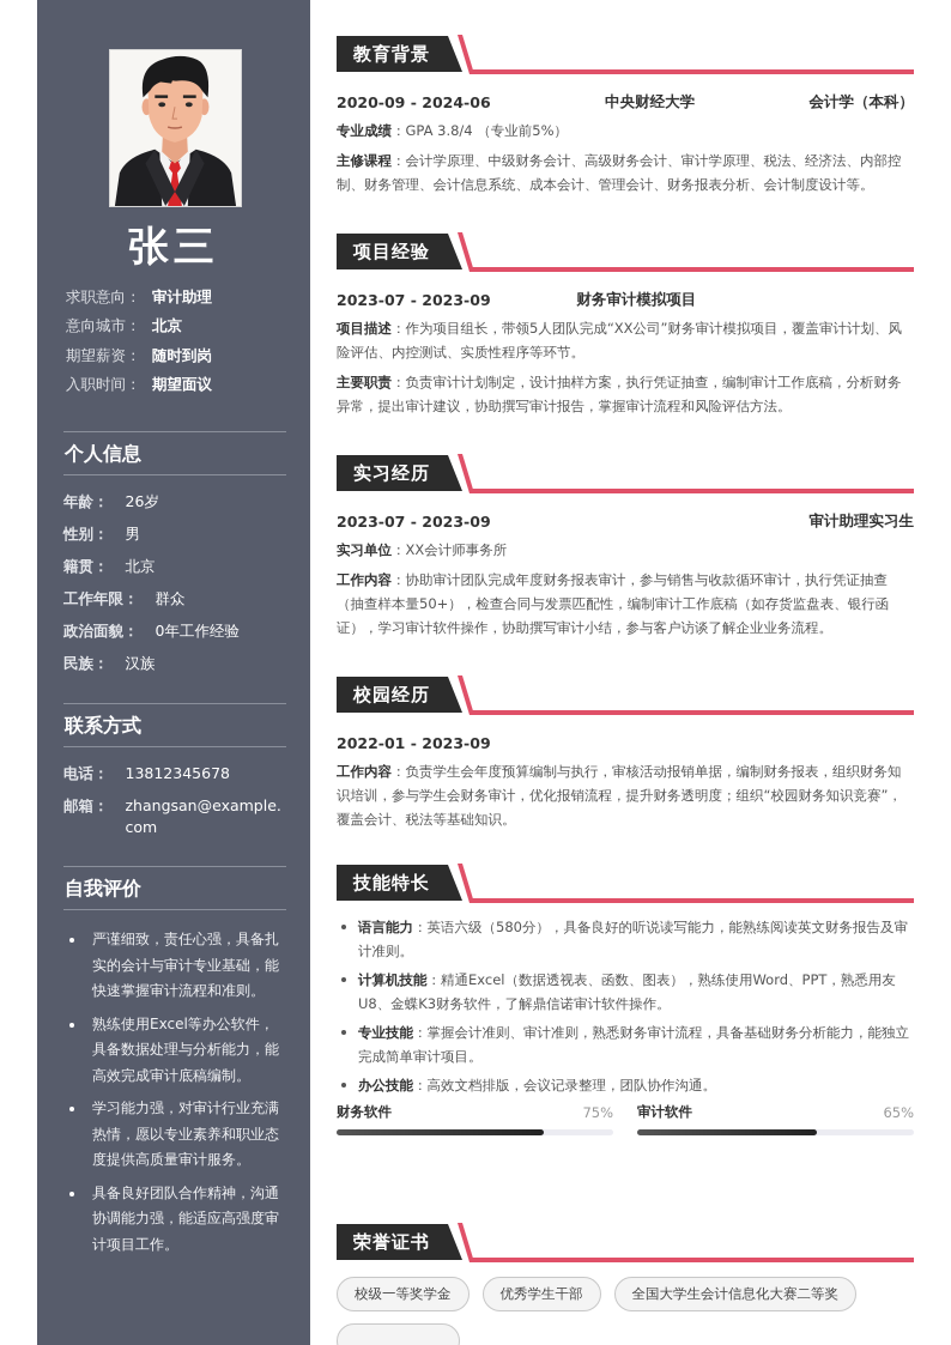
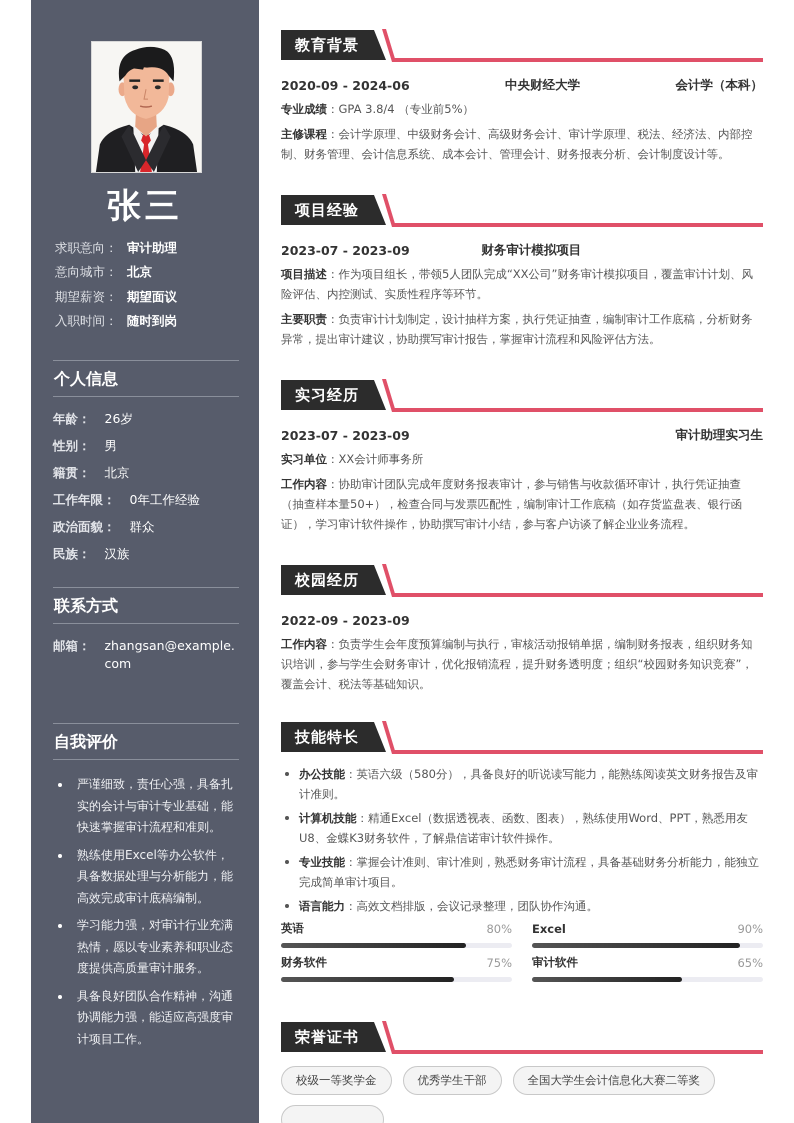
  张三
  求职意向：
  审计助理
  意向城市：
  北京
  期望薪资：
- 随时到岗
+ 期望面议
  入职时间：
- 期望面议
+ 随时到岗
  个人信息
  年龄：
  26岁
  性别：
  男
  籍贯：
  北京
  工作年限：
- 群众
+ 0年工作经验
  政治面貌：
- 0年工作经验
+ 群众
  民族：
  汉族
  联系方式
- 电话：
- 13812345678
  邮箱：
  zhangsan@example.com
  自我评价
  严谨细致，责任心强，具备扎实的会计与审计专业基础，能快速掌握审计流程和准则。
  熟练使用Excel等办公软件，具备数据处理与分析能力，能高效完成审计底稿编制。
  学习能力强，对审计行业充满热情，愿以专业素养和职业态度提供高质量审计服务。
  具备良好团队合作精神，沟通协调能力强，能适应高强度审计项目工作。
  教育背景
  2020-09 - 2024-06
  中央财经大学
  会计学（本科）
  专业成绩：GPA 3.8/4 （专业前5%）
  主修课程：会计学原理、中级财务会计、高级财务会计、审计学原理、税法、经济法、内部控制、财务管理、会计信息系统、成本会计、管理会计、财务报表分析、会计制度设计等。
  项目经验
  2023-07 - 2023-09
  财务审计模拟项目
  项目描述：作为项目组长，带领5人团队完成“XX公司”财务审计模拟项目，覆盖审计计划、风险评估、内控测试、实质性程序等环节。
  主要职责：负责审计计划制定，设计抽样方案，执行凭证抽查，编制审计工作底稿，分析财务异常，提出审计建议，协助撰写审计报告，掌握审计流程和风险评估方法。
  实习经历
  2023-07 - 2023-09
  审计助理实习生
  实习单位：XX会计师事务所
  工作内容：协助审计团队完成年度财务报表审计，参与销售与收款循环审计，执行凭证抽查（抽查样本量50+），检查合同与发票匹配性，编制审计工作底稿（如存货监盘表、银行函证），学习审计软件操作，协助撰写审计小结，参与客户访谈了解企业业务流程。
  校园经历
- 2022-01 - 2023-09
+ 2022-09 - 2023-09
  工作内容：负责学生会年度预算编制与执行，审核活动报销单据，编制财务报表，组织财务知识培训，参与学生会财务审计，优化报销流程，提升财务透明度；组织“校园财务知识竞赛”，覆盖会计、税法等基础知识。
  技能特长
- 语言能力：英语六级（580分），具备良好的听说读写能力，能熟练阅读英文财务报告及审计准则。
+ 办公技能：英语六级（580分），具备良好的听说读写能力，能熟练阅读英文财务报告及审计准则。
  计算机技能：精通Excel（数据透视表、函数、图表），熟练使用Word、PPT，熟悉用友U8、金蝶K3财务软件，了解鼎信诺审计软件操作。
  专业技能：掌握会计准则、审计准则，熟悉财务审计流程，具备基础财务分析能力，能独立完成简单审计项目。
- 办公技能：高效文档排版，会议记录整理，团队协作沟通。
+ 语言能力：高效文档排版，会议记录整理，团队协作沟通。
+ 英语
+ 80%
+ Excel
+ 90%
  财务软件
  75%
  审计软件
  65%
  荣誉证书
  校级一等奖学金
  优秀学生干部
  全国大学生会计信息化大赛二等奖
